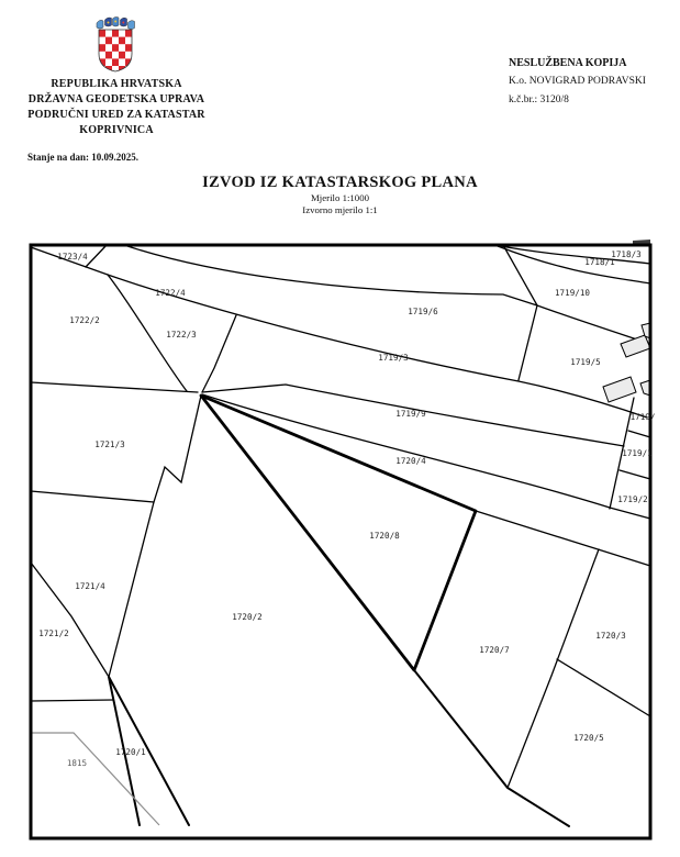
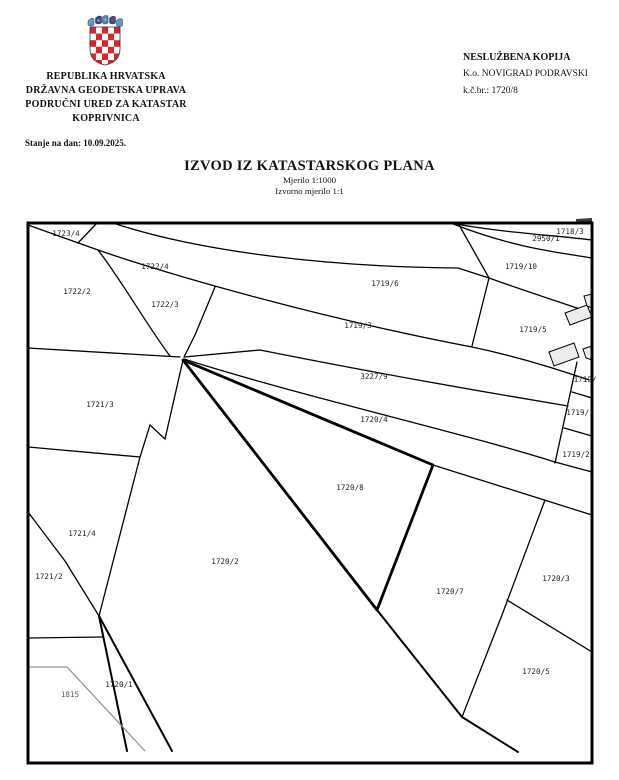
  REPUBLIKA HRVATSKA
  DRŽAVNA GEODETSKA UPRAVA
  PODRUČNI URED ZA KATASTAR
  KOPRIVNICA
  Stanje na dan: 10.09.2025.
  NESLUŽBENA KOPIJA
  K.o. NOVIGRAD PODRAVSKI
- k.č.br.: 3120/8
+ k.č.br.: 1720/8
  IZVOD IZ KATASTARSKOG PLANA
  Mjerilo 1:1000
  Izvorno mjerilo 1:1
  1723/4
  1722/4
  1722/2
  1722/3
  1719/6
  1718/3
- 1718/1
+ 2950/1
  1719/10
  1719/3
  1719/5
- 1719/9
+ 3227/9
  1720/4
  1719/
  1719/1
  1719/2
  1721/3
  1720/8
  1720/2
  1721/4
  1721/2
  1720/7
  1720/3
  1720/5
  1720/1
  1815
